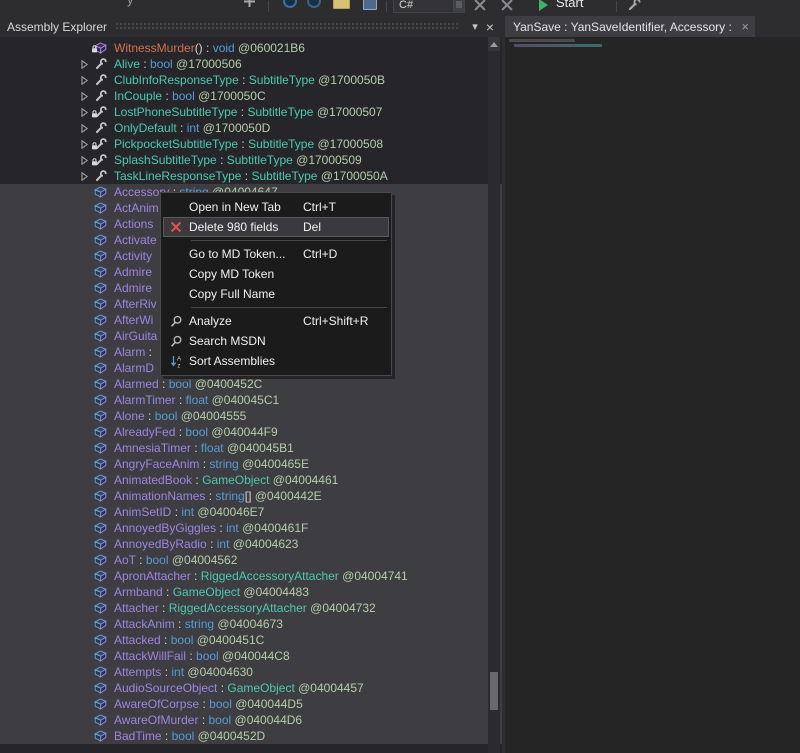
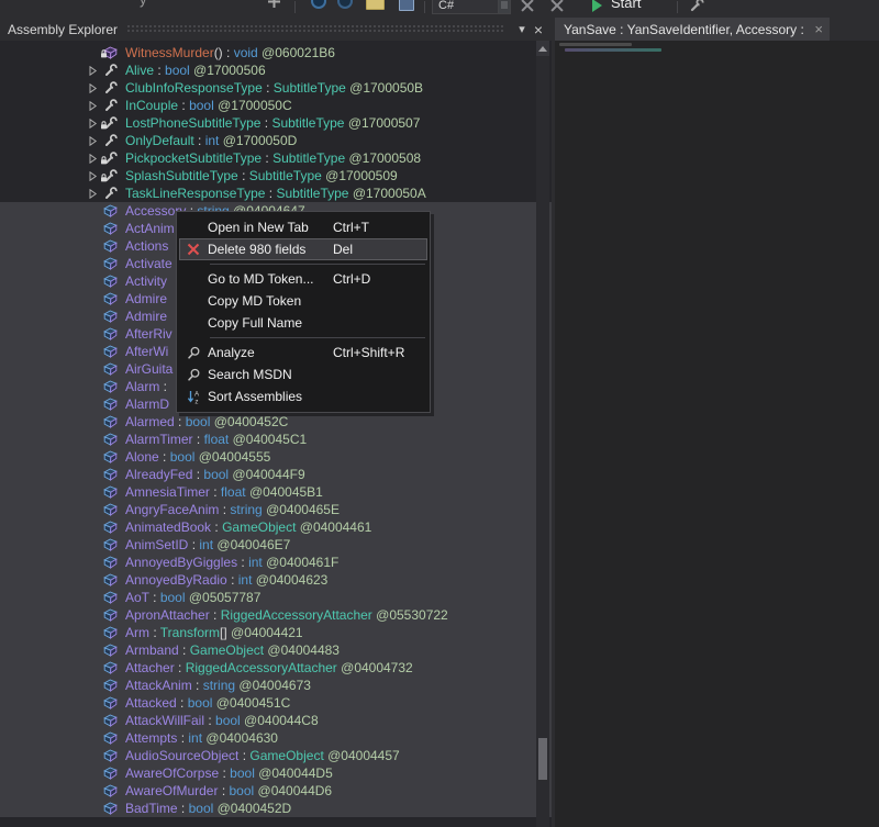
  C#
  Start
  Assembly Explorer
  ▾
  ×
  WitnessMurder() : void @060021B6
  Alive : bool @17000506
  ClubInfoResponseType : SubtitleType @1700050B
  InCouple : bool @1700050C
  LostPhoneSubtitleType : SubtitleType @17000507
  OnlyDefault : int @1700050D
  PickpocketSubtitleType : SubtitleType @17000508
  SplashSubtitleType : SubtitleType @17000509
  TaskLineResponseType : SubtitleType @1700050A
  ActAnim
  Actions
  Activate
  Activity
  Admire
  Admire
  AfterRiv
  AfterWi
  AirGuita
  Alarm :
  AlarmD
  Alarmed : bool @0400452C
  AlarmTimer : float @040045C1
  Alone : bool @04004555
  AlreadyFed : bool @040044F9
  AmnesiaTimer : float @040045B1
  AngryFaceAnim : string @0400465E
  AnimatedBook : GameObject @04004461
- AnimationNames : string[] @0400442E
  AnimSetID : int @040046E7
  AnnoyedByGiggles : int @0400461F
  AnnoyedByRadio : int @04004623
- AoT : bool @04004562
+ AoT : bool @05057787
- ApronAttacher : RiggedAccessoryAttacher @04004741
+ ApronAttacher : RiggedAccessoryAttacher @05530722
+ Arm : Transform[] @04004421
  Armband : GameObject @04004483
  Attacher : RiggedAccessoryAttacher @04004732
  AttackAnim : string @04004673
  Attacked : bool @0400451C
  AttackWillFail : bool @040044C8
  Attempts : int @04004630
  AudioSourceObject : GameObject @04004457
  AwareOfCorpse : bool @040044D5
  AwareOfMurder : bool @040044D6
  BadTime : bool @0400452D
  YanSave : YanSaveIdentifier, Accessory :
  ×
  Open in New Tab
  Ctrl+T
  Delete 980 fields
  Del
  Go to MD Token...
  Ctrl+D
  Copy MD Token
  Copy Full Name
  Analyze
  Ctrl+Shift+R
  Search MSDN
  Sort Assemblies
